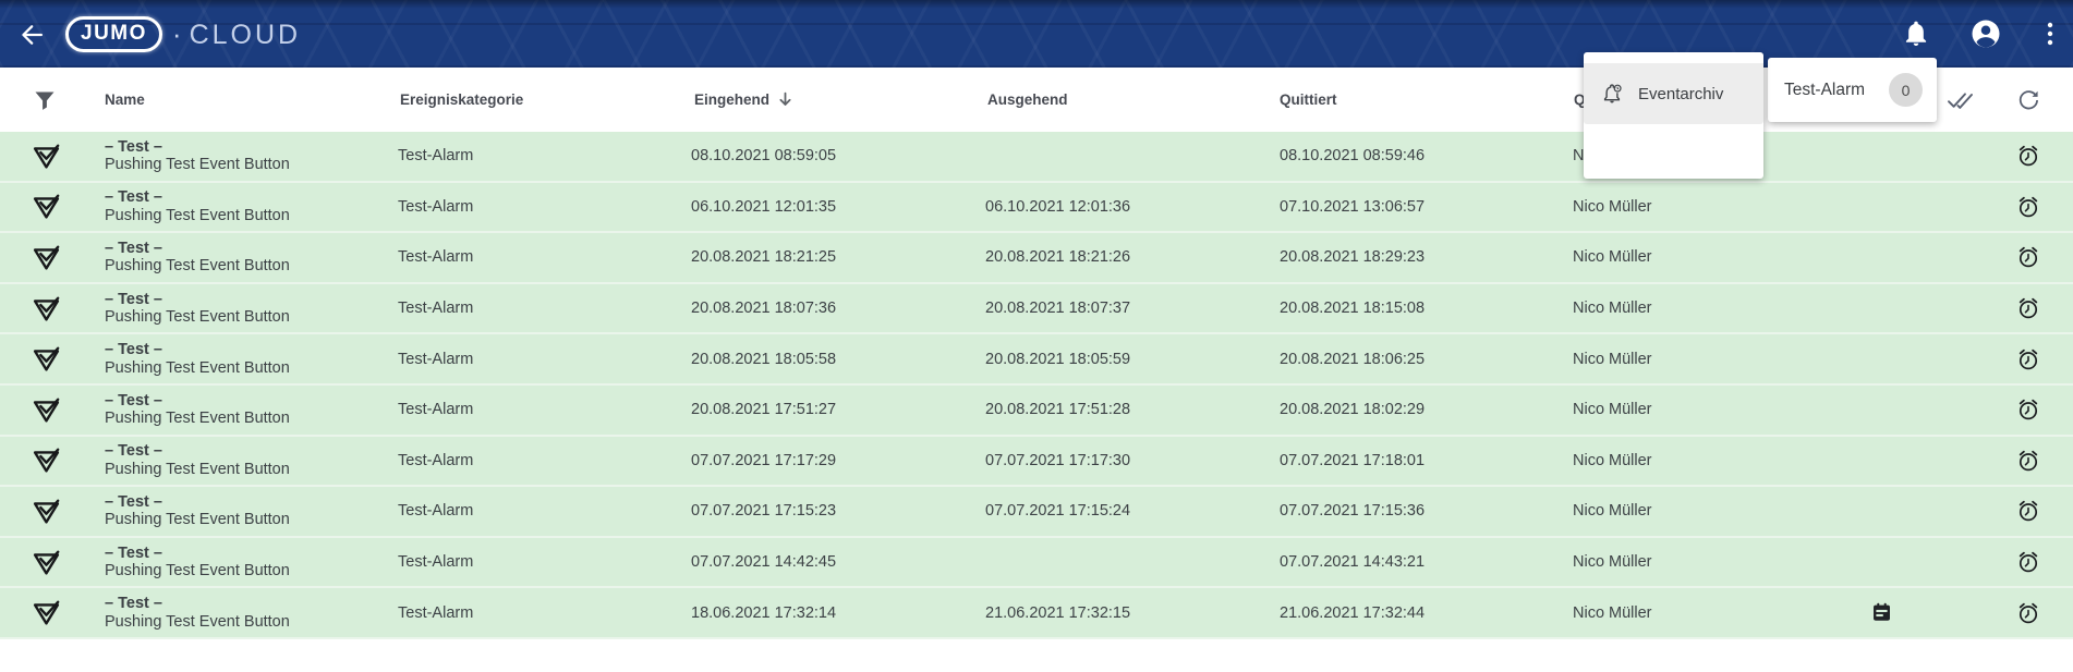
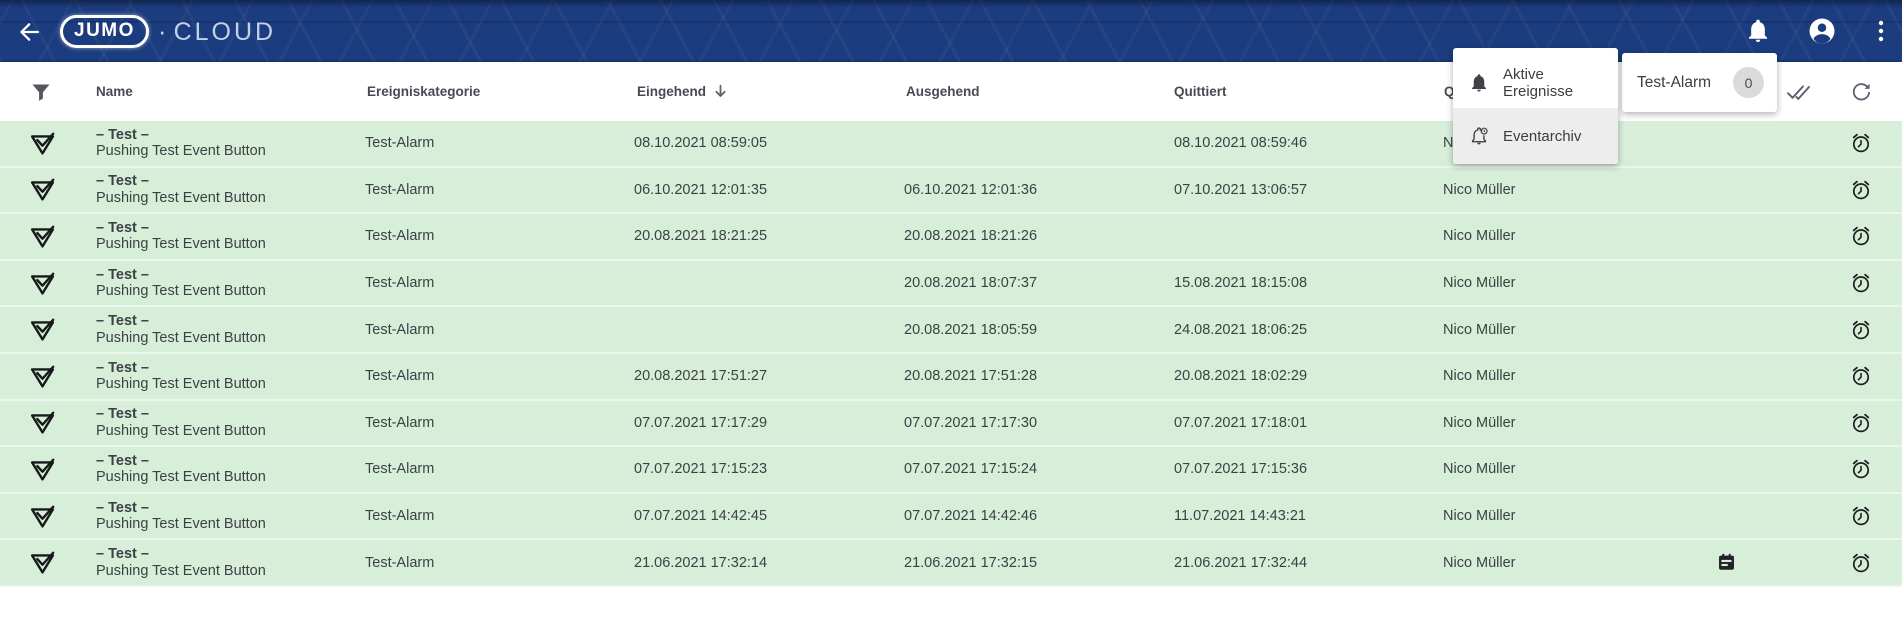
  JUMO
  ·
  CLOUD
  Name
  Ereigniskategorie
  Eingehend
  Ausgehend
  Quittiert
  – Test –
  Pushing Test Event Button
  Test-Alarm
  08.10.2021 08:59:05
  08.10.2021 08:59:46
  – Test –
  Pushing Test Event Button
  Test-Alarm
  06.10.2021 12:01:35
  06.10.2021 12:01:36
  07.10.2021 13:06:57
  Nico Müller
  – Test –
  Pushing Test Event Button
  Test-Alarm
  20.08.2021 18:21:25
  20.08.2021 18:21:26
- 20.08.2021 18:29:23
  Nico Müller
  – Test –
  Pushing Test Event Button
  Test-Alarm
- 20.08.2021 18:07:36
  20.08.2021 18:07:37
- 20.08.2021 18:15:08
+ 15.08.2021 18:15:08
  Nico Müller
  – Test –
  Pushing Test Event Button
  Test-Alarm
- 20.08.2021 18:05:58
  20.08.2021 18:05:59
- 20.08.2021 18:06:25
+ 24.08.2021 18:06:25
  Nico Müller
  – Test –
  Pushing Test Event Button
  Test-Alarm
  20.08.2021 17:51:27
  20.08.2021 17:51:28
  20.08.2021 18:02:29
  Nico Müller
  – Test –
  Pushing Test Event Button
  Test-Alarm
  07.07.2021 17:17:29
  07.07.2021 17:17:30
  07.07.2021 17:18:01
  Nico Müller
  – Test –
  Pushing Test Event Button
  Test-Alarm
  07.07.2021 17:15:23
  07.07.2021 17:15:24
  07.07.2021 17:15:36
  Nico Müller
  – Test –
  Pushing Test Event Button
  Test-Alarm
  07.07.2021 14:42:45
+ 07.07.2021 14:42:46
- 07.07.2021 14:43:21
+ 11.07.2021 14:43:21
  Nico Müller
  – Test –
  Pushing Test Event Button
  Test-Alarm
- 18.06.2021 17:32:14
+ 21.06.2021 17:32:14
  21.06.2021 17:32:15
  21.06.2021 17:32:44
  Nico Müller
+ Aktive Ereignisse
  Eventarchiv
  Test-Alarm
  0
